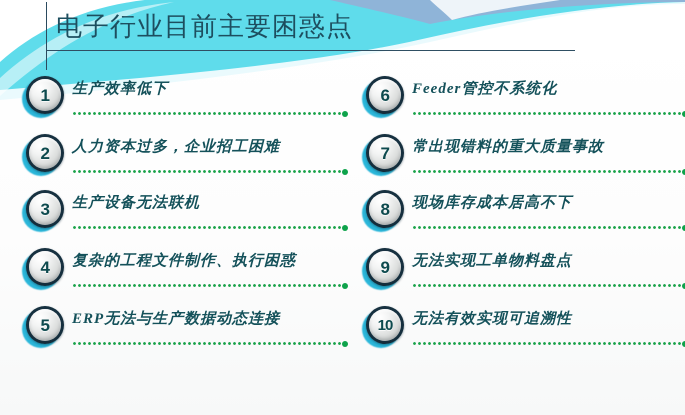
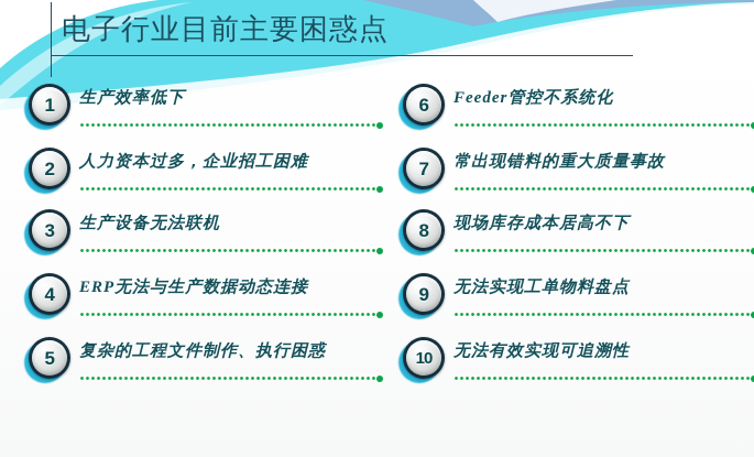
  电子行业目前主要困惑点
  1
  生产效率低下
  2
  人力资本过多，企业招工困难
  3
  生产设备无法联机
  4
- 复杂的工程文件制作、执行困惑
+ ERP无法与生产数据动态连接
  5
- ERP无法与生产数据动态连接
+ 复杂的工程文件制作、执行困惑
  6
  Feeder管控不系统化
  7
  常出现错料的重大质量事故
  8
  现场库存成本居高不下
  9
  无法实现工单物料盘点
  10
  无法有效实现可追溯性
